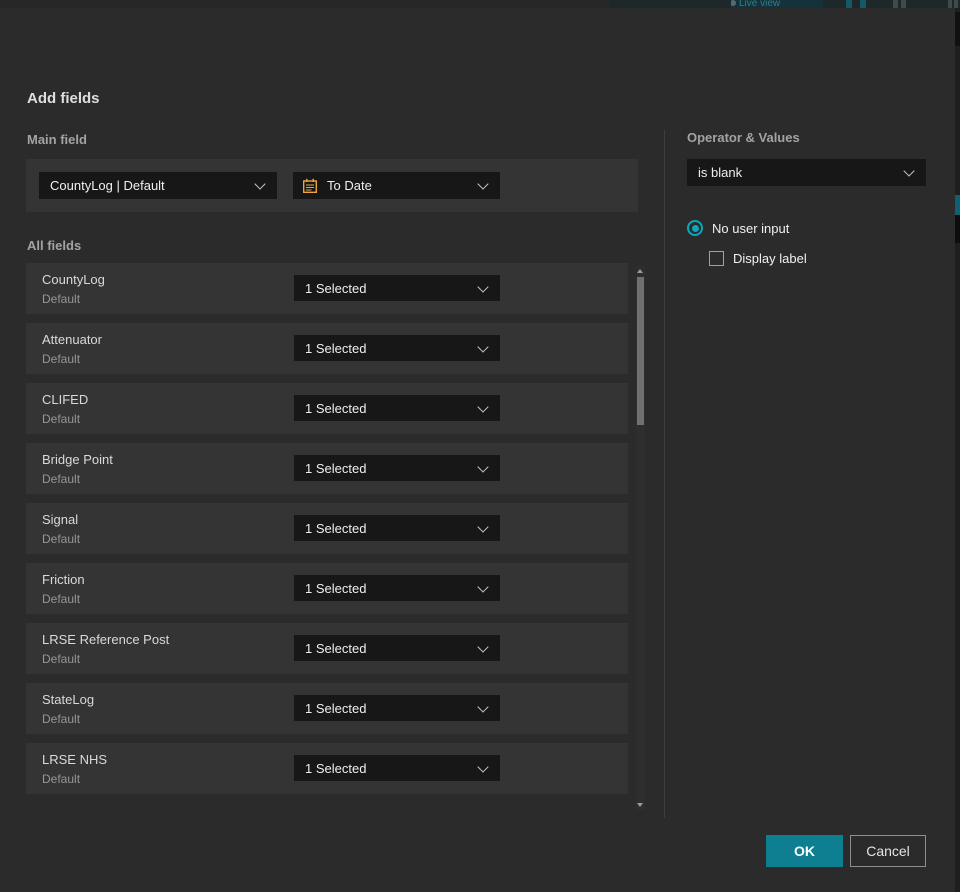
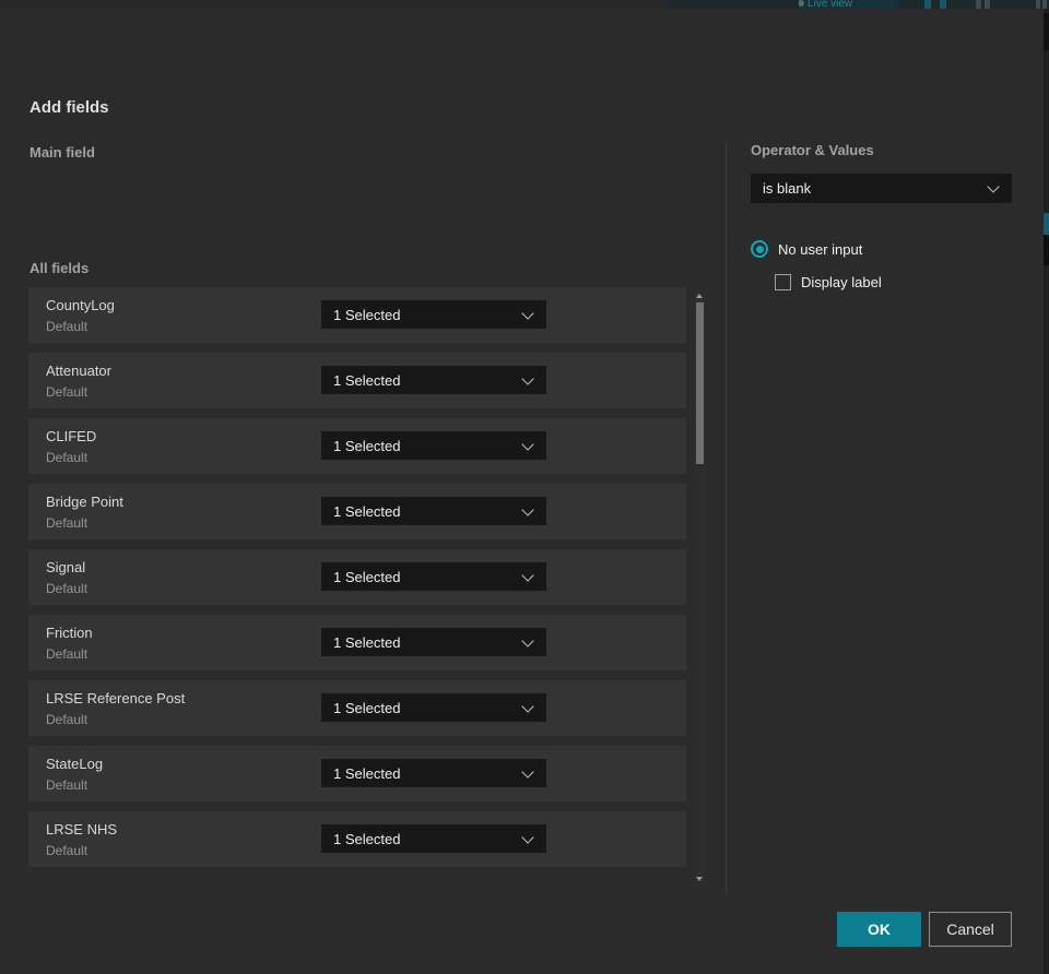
  Live view
  Add fields
  Main field
- CountyLog | Default
- To Date
  All fields
  CountyLog
  Default
  1 Selected
  Attenuator
  Default
  1 Selected
  CLIFED
  Default
  1 Selected
  Bridge Point
  Default
  1 Selected
  Signal
  Default
  1 Selected
  Friction
  Default
  1 Selected
  LRSE Reference Post
  Default
  1 Selected
  StateLog
  Default
  1 Selected
  LRSE NHS
  Default
  1 Selected
  Operator & Values
  is blank
  No user input
  Display label
  OK
  Cancel
